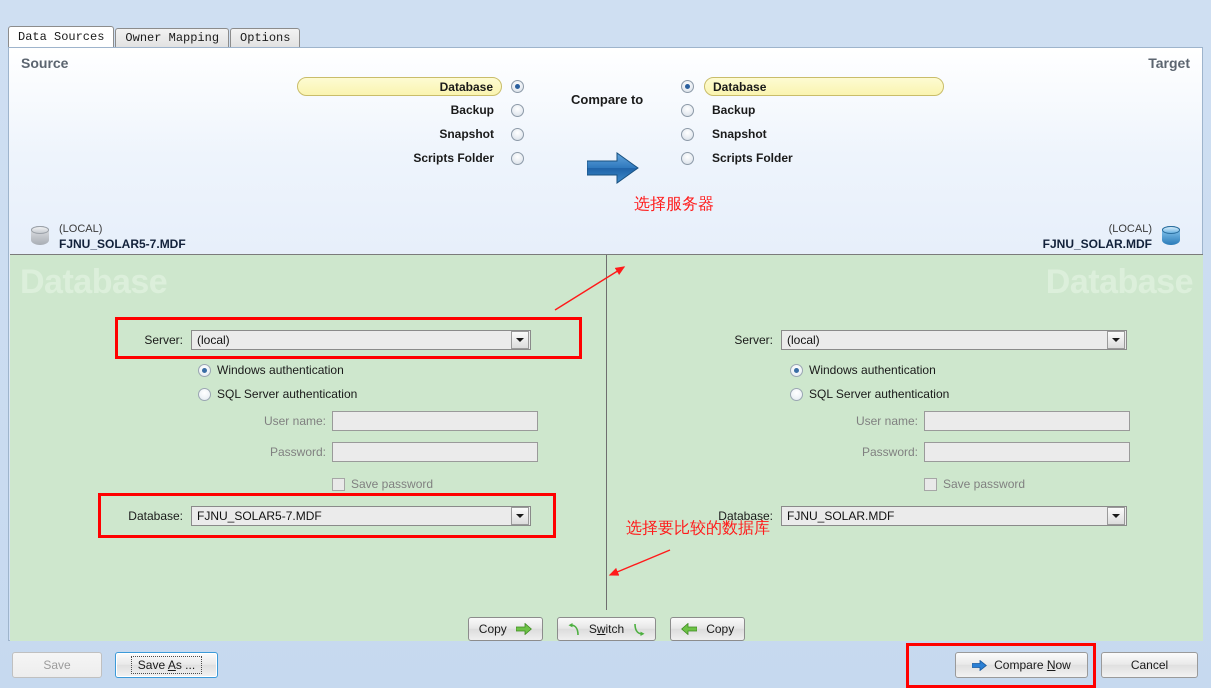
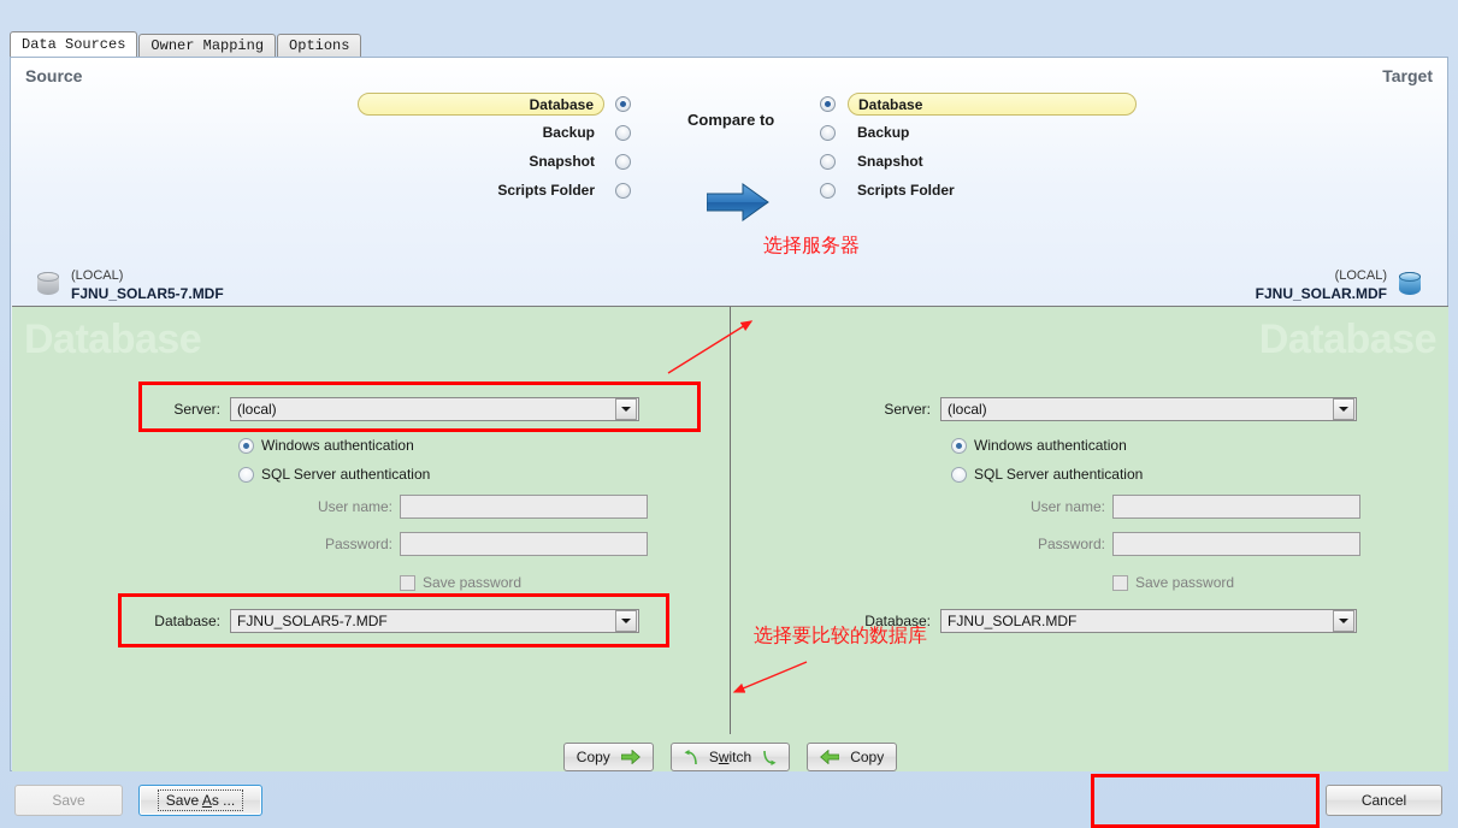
  Data Sources
  Owner Mapping
  Options
  Source
  Target
  Database
  Backup
  Snapshot
  Scripts Folder
  Compare to
  Database
  Backup
  Snapshot
  Scripts Folder
  (LOCAL)
  FJNU_SOLAR5-7.MDF
  (LOCAL)
  FJNU_SOLAR.MDF
  Server:
  (local)
  Windows authentication
  SQL Server authentication
  User name:
  Password:
  Save password
  Database:
  FJNU_SOLAR5-7.MDF
  Server:
  (local)
  Windows authentication
  SQL Server authentication
  User name:
  Password:
  Save password
  Database:
  FJNU_SOLAR.MDF
  Copy
  Switch
  Copy
  选择服务器
  选择要比较的数据库
  Save
  Save As ...
- Compare Now
  Cancel
